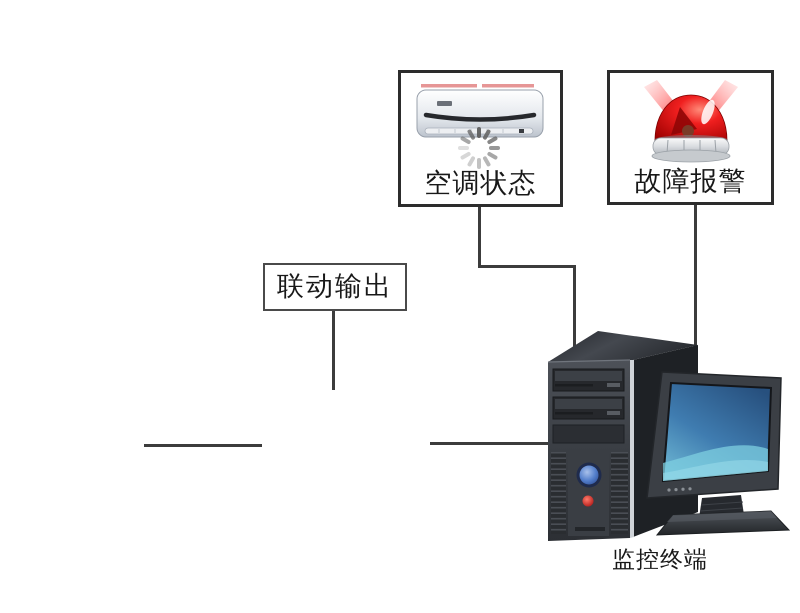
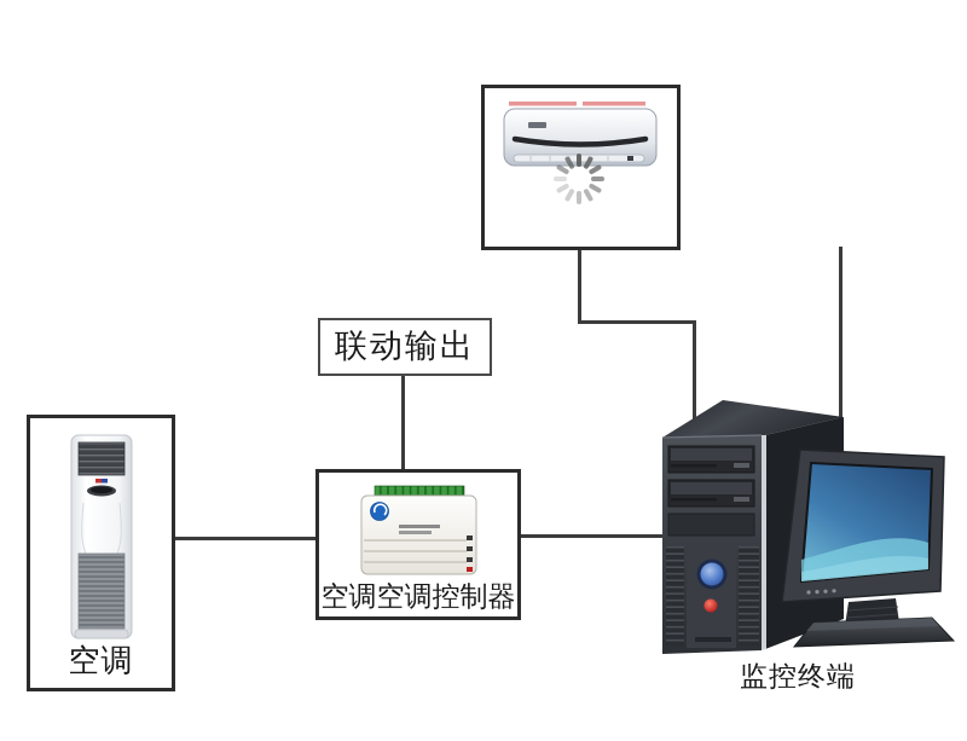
- 空调状态
- 故障报警
  联动输出
+ 空调
+ 空调空调控制器
  监控终端
